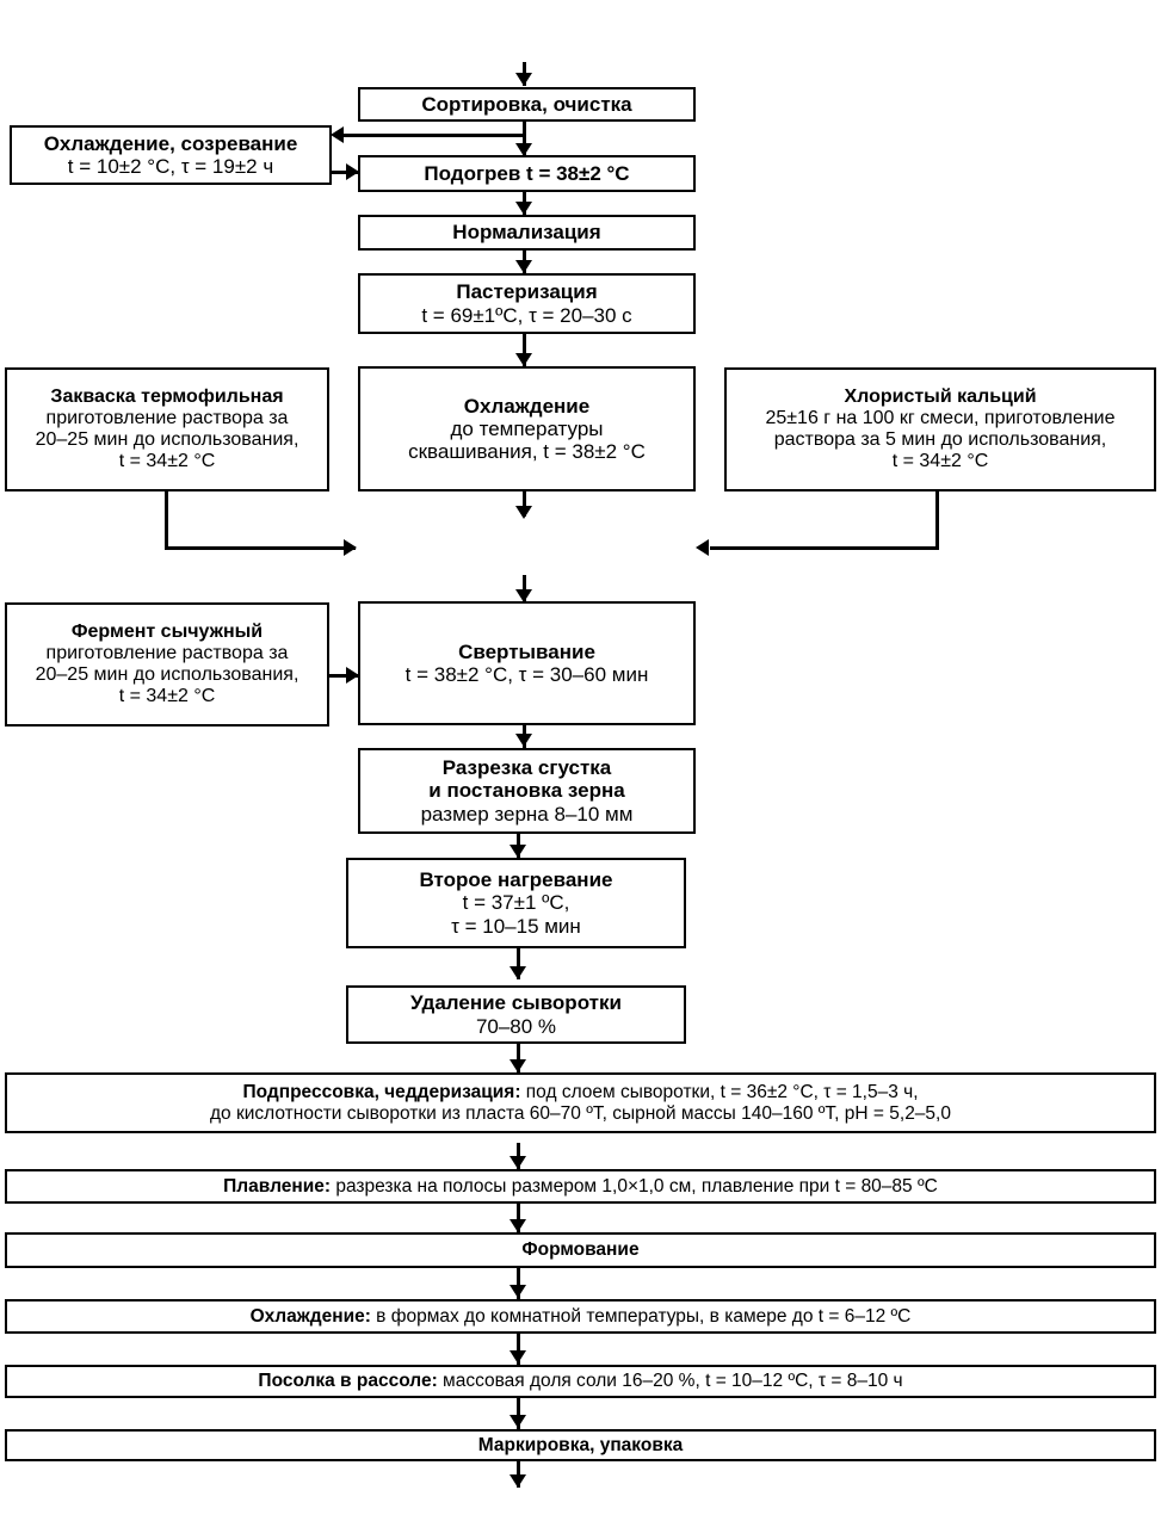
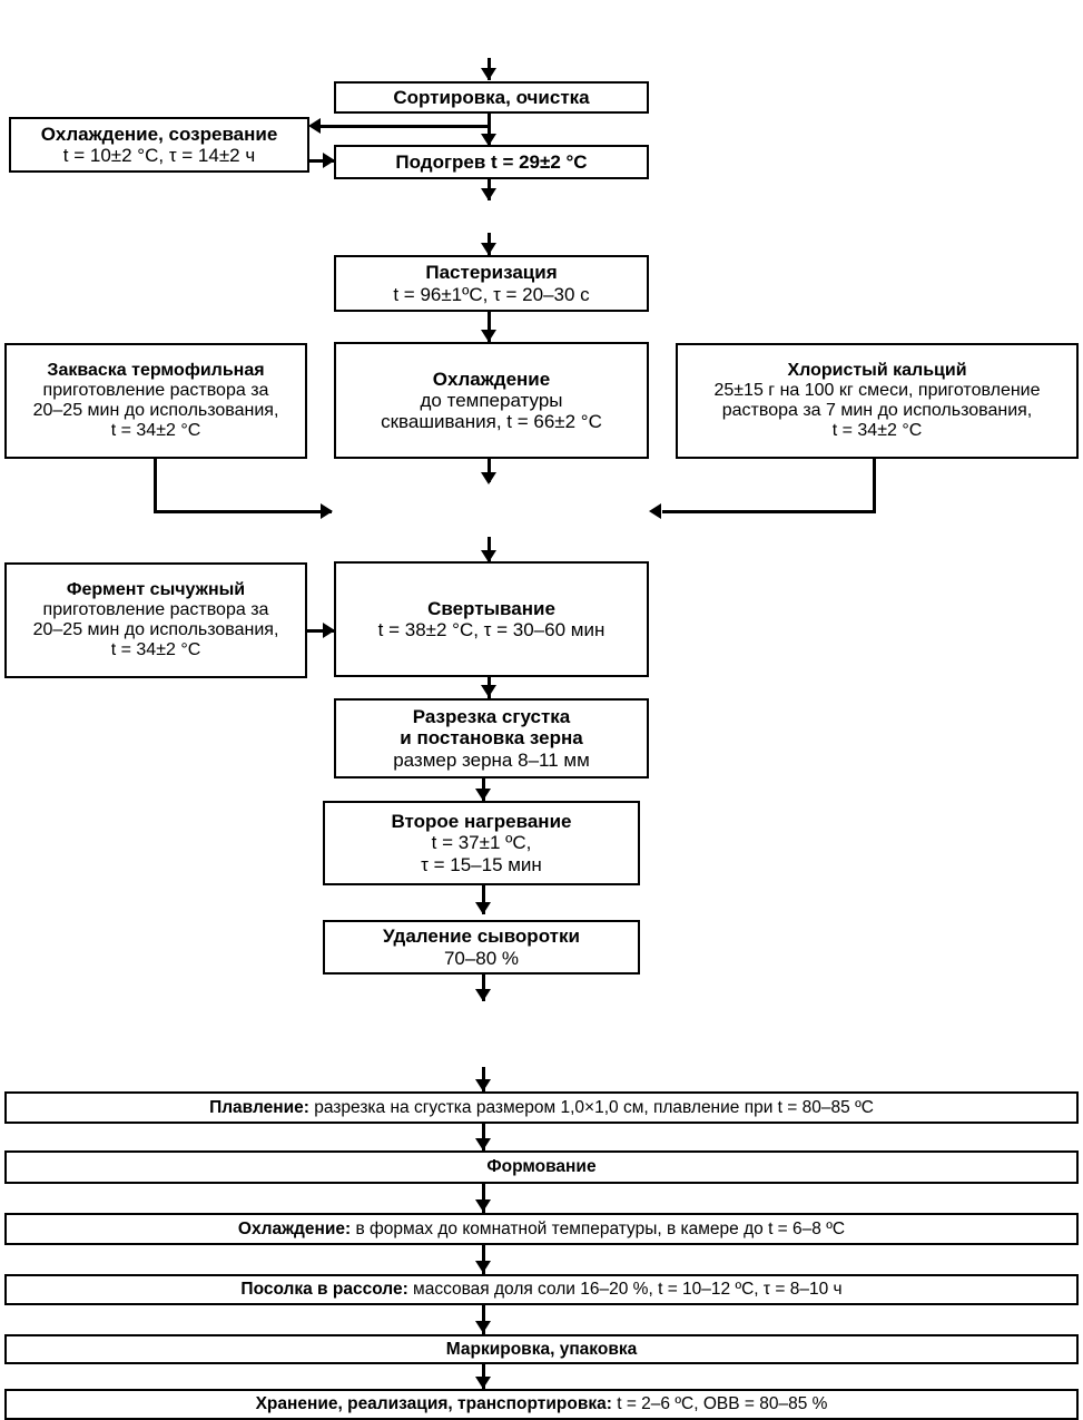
  Сортировка, очистка
  Охлаждение, созревание
- t = 10±2 °C, τ = 19±2 ч
+ t = 10±2 °C, τ = 14±2 ч
- Подогрев t = 38±2 °C
+ Подогрев t = 29±2 °C
- Нормализация
  Пастеризация
- t = 69±1ºC, τ = 20–30 с
+ t = 96±1ºC, τ = 20–30 с
  Охлаждение
  до температуры
- сквашивания, t = 38±2 °C
+ сквашивания, t = 66±2 °C
  Закваска термофильная
  приготовление раствора за
  20–25 мин до использования,
  t = 34±2 °C
  Хлористый кальций
- 25±16 г на 100 кг смеси, приготовление
+ 25±15 г на 100 кг смеси, приготовление
- раствора за 5 мин до использования,
+ раствора за 7 мин до использования,
  t = 34±2 °C
  Фермент сычужный
  приготовление раствора за
  20–25 мин до использования,
  t = 34±2 °C
  Свертывание
  t = 38±2 °C, τ = 30–60 мин
  Разрезка сгустка
  и постановка зерна
- размер зерна 8–10 мм
+ размер зерна 8–11 мм
  Второе нагревание
  t = 37±1 ºC,
- τ = 10–15 мин
+ τ = 15–15 мин
  Удаление сыворотки
  70–80 %
- Подпрессовка, чеддеризация: под слоем сыворотки, t = 36±2 °C, τ = 1,5–3 ч,
- до кислотности сыворотки из пласта 60–70 ºТ, сырной массы 140–160 ºТ, pH = 5,2–5,0
- Плавление: разрезка на полосы размером 1,0×1,0 см, плавление при t = 80–85 ºC
+ Плавление: разрезка на сгустка размером 1,0×1,0 см, плавление при t = 80–85 ºC
  Формование
- Охлаждение: в формах до комнатной температуры, в камере до t = 6–12 ºC
+ Охлаждение: в формах до комнатной температуры, в камере до t = 6–8 ºC
  Посолка в рассоле: массовая доля соли 16–20 %, t = 10–12 ºC, τ = 8–10 ч
  Маркировка, упаковка
+ Хранение, реализация, транспортировка: t = 2–6 ºC, ОВВ = 80–85 %
